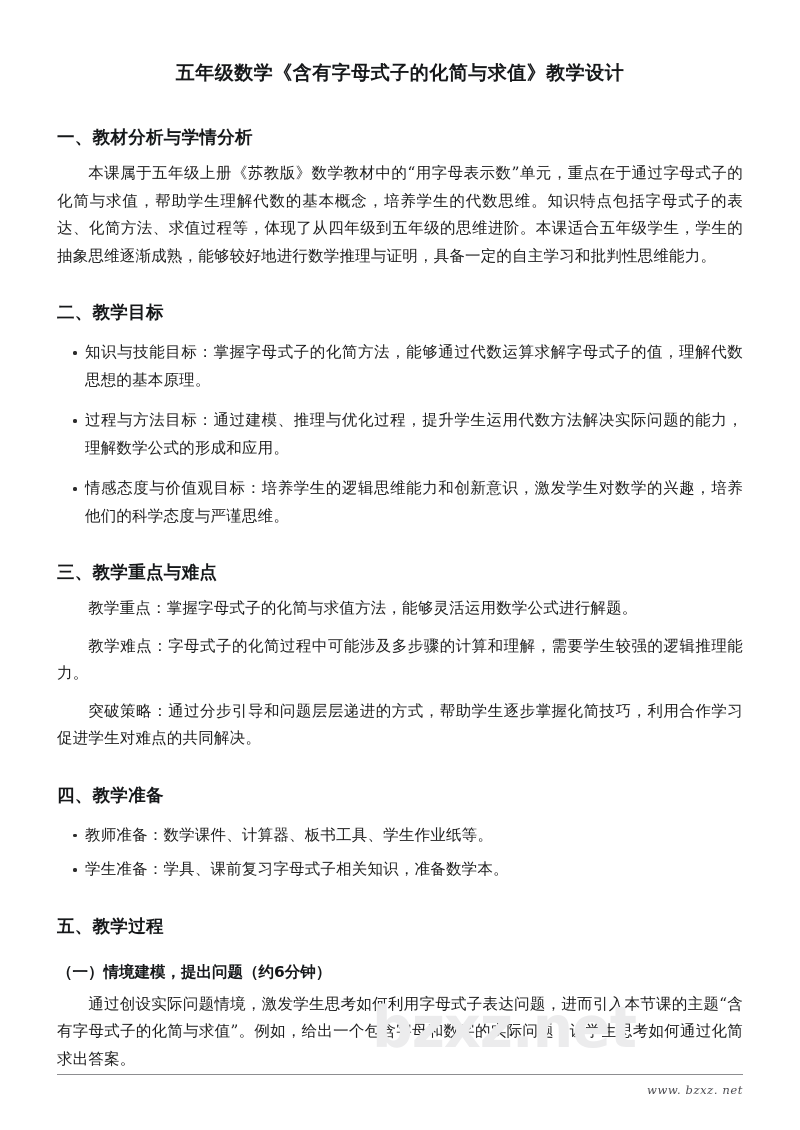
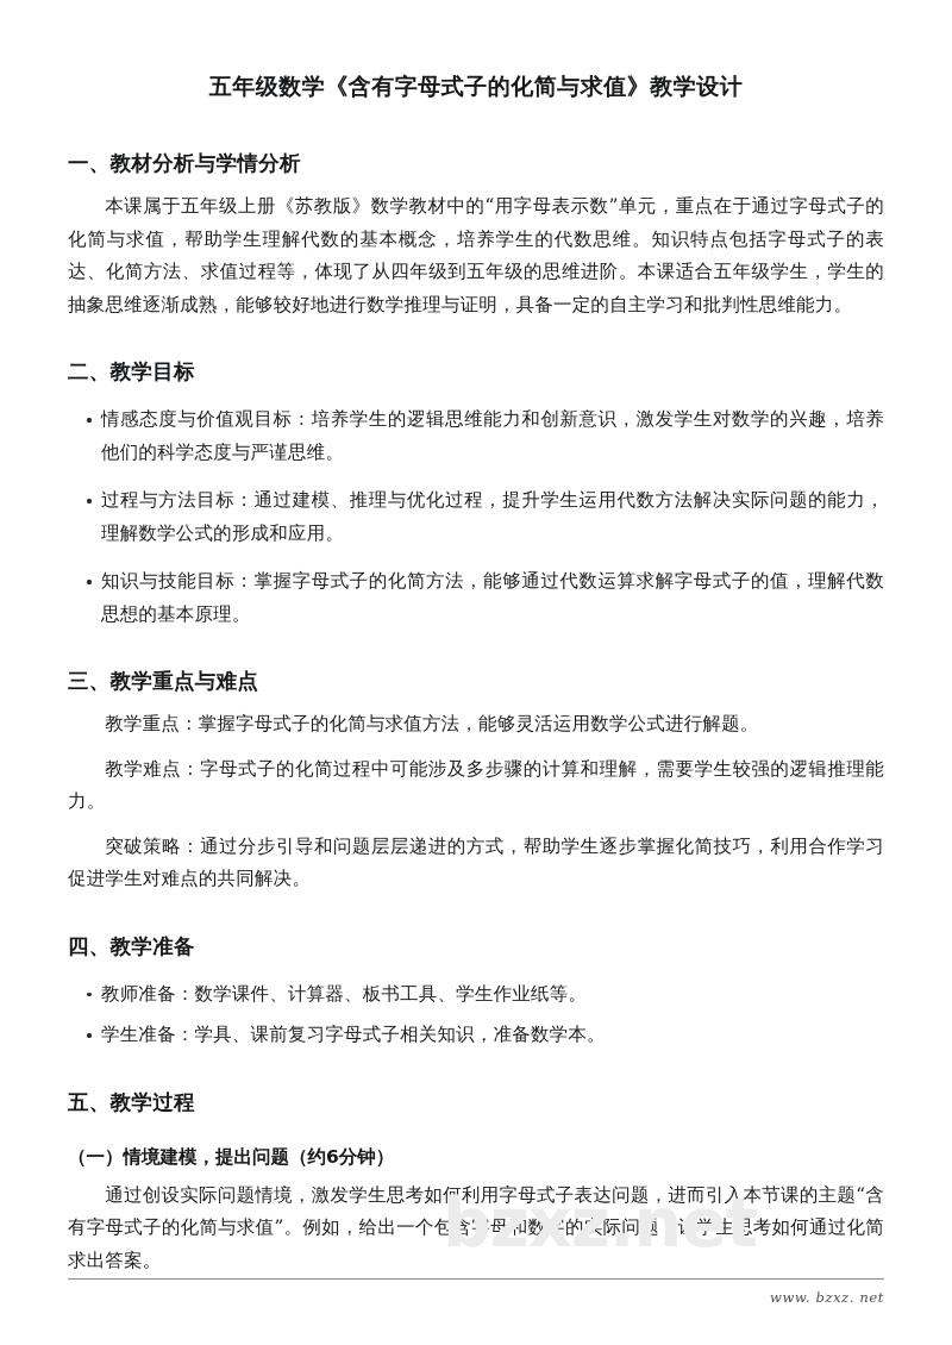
  bzxz.net
  五年级数学《含有字母式子的化简与求值》教学设计
  一、教材分析与学情分析
  本课属于五年级上册《苏教版》数学教材中的“用字母表示数”单元，重点在于通过字母式子的化简与求值，帮助学生理解代数的基本概念，培养学生的代数思维。知识特点包括字母式子的表达、化简方法、求值过程等，体现了从四年级到五年级的思维进阶。本课适合五年级学生，学生的抽象思维逐渐成熟，能够较好地进行数学推理与证明，具备一定的自主学习和批判性思维能力。
  二、教学目标
- 知识与技能目标：掌握字母式子的化简方法，能够通过代数运算求解字母式子的值，理解代数思想的基本原理。
+ 情感态度与价值观目标：培养学生的逻辑思维能力和创新意识，激发学生对数学的兴趣，培养他们的科学态度与严谨思维。
  过程与方法目标：通过建模、推理与优化过程，提升学生运用代数方法解决实际问题的能力，理解数学公式的形成和应用。
- 情感态度与价值观目标：培养学生的逻辑思维能力和创新意识，激发学生对数学的兴趣，培养他们的科学态度与严谨思维。
+ 知识与技能目标：掌握字母式子的化简方法，能够通过代数运算求解字母式子的值，理解代数思想的基本原理。
  三、教学重点与难点
  教学重点：掌握字母式子的化简与求值方法，能够灵活运用数学公式进行解题。
  教学难点：字母式子的化简过程中可能涉及多步骤的计算和理解，需要学生较强的逻辑推理能力。
  突破策略：通过分步引导和问题层层递进的方式，帮助学生逐步掌握化简技巧，利用合作学习促进学生对难点的共同解决。
  四、教学准备
  教师准备：数学课件、计算器、板书工具、学生作业纸等。
  学生准备：学具、课前复习字母式子相关知识，准备数学本。
  五、教学过程
  （一）情境建模，提出问题（约6分钟）
  通过创设实际问题情境，激发学生思考如何利用字母式子表达问题，进而引入本节课的主题“含有字母式子的化简与求值”。例如，给出一个包含字母和数字的实际问题，让学生思考如何通过化简求出答案。
  www. bzxz. net
